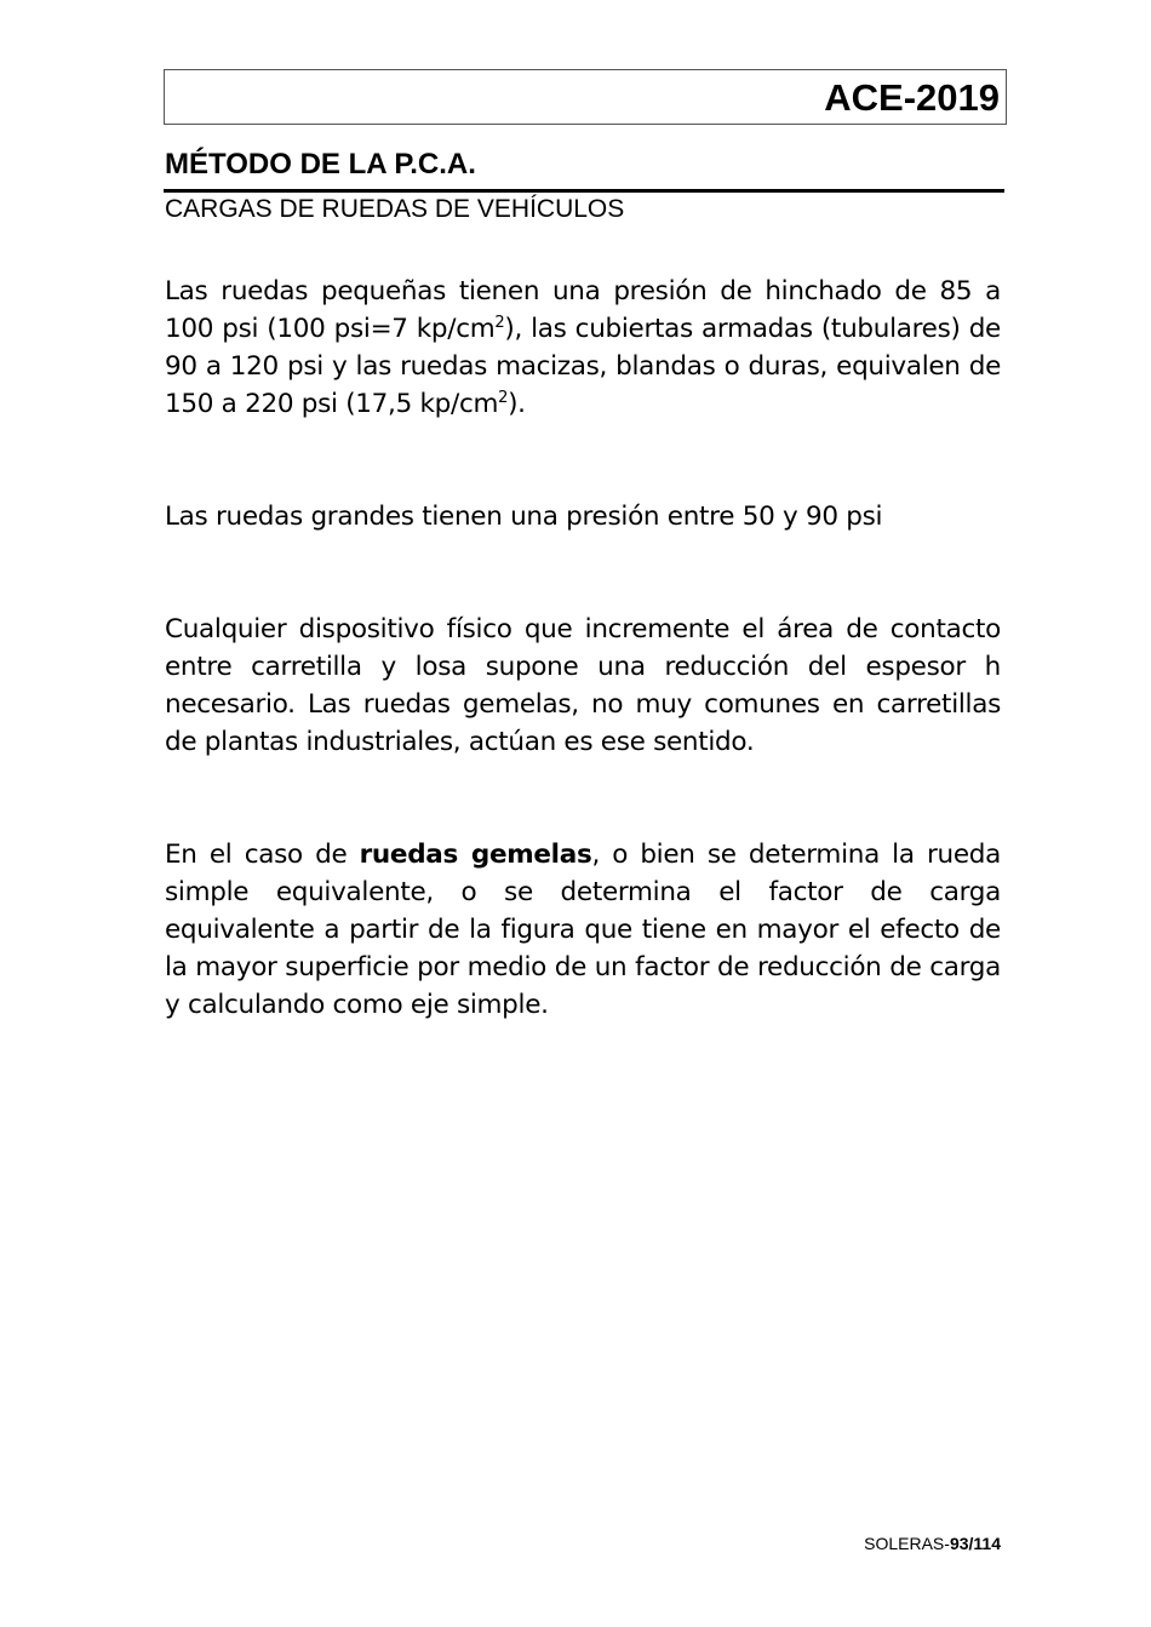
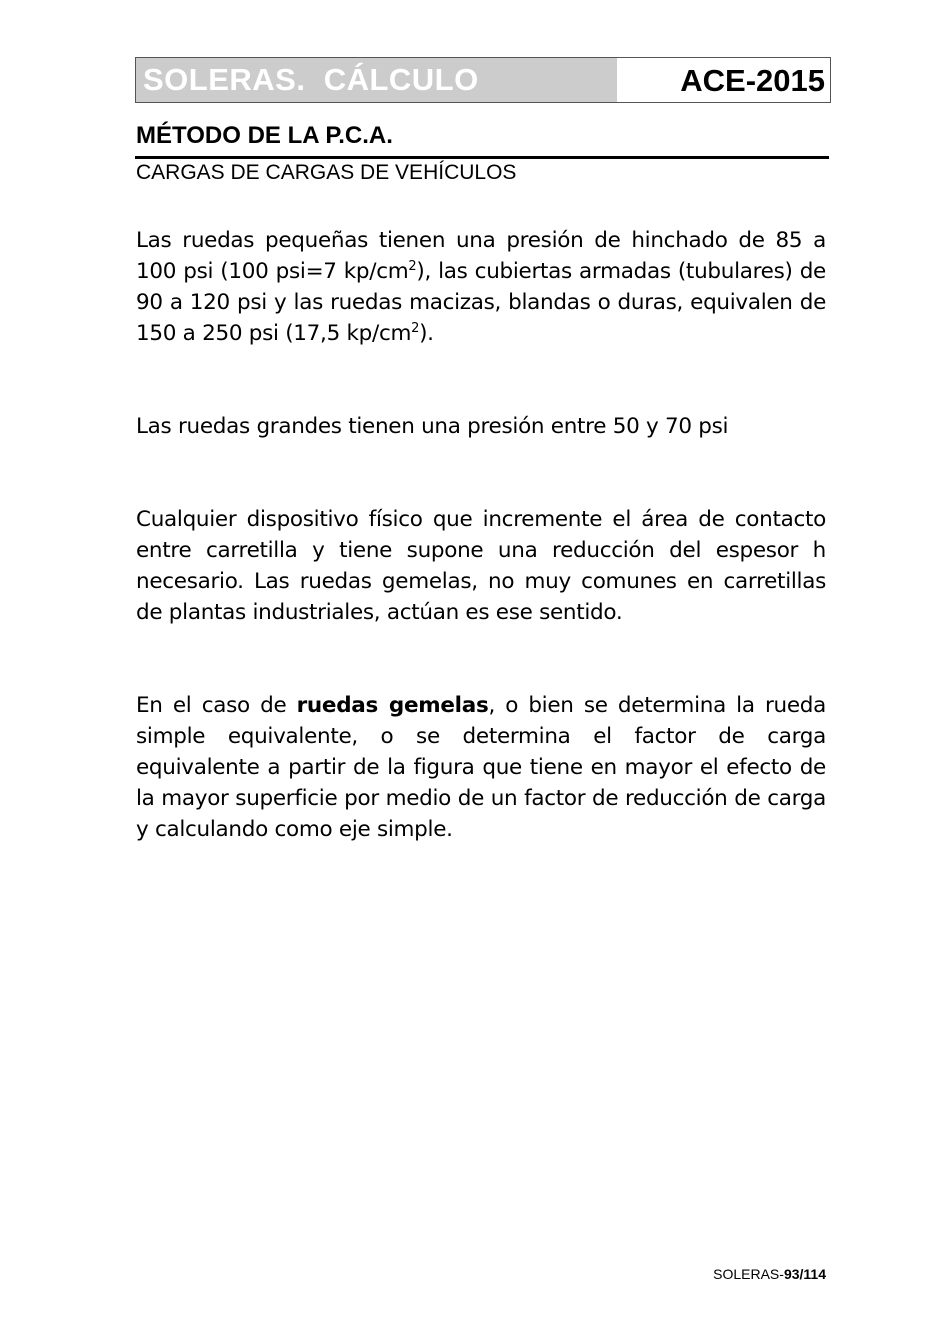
+ SOLERAS. CÁLCULO
- ACE-2019
+ ACE-2015
  MÉTODO DE LA P.C.A.
- CARGAS DE RUEDAS DE VEHÍCULOS
+ CARGAS DE CARGAS DE VEHÍCULOS
- Las ruedas pequeñas tienen una presión de hinchado de 85 a 100 psi (100 psi=7 kp/cm2), las cubiertas armadas (tubulares) de 90 a 120 psi y las ruedas macizas, blandas o duras, equivalen de 150 a 220 psi (17,5 kp/cm2).
+ Las ruedas pequeñas tienen una presión de hinchado de 85 a 100 psi (100 psi=7 kp/cm2), las cubiertas armadas (tubulares) de 90 a 120 psi y las ruedas macizas, blandas o duras, equivalen de 150 a 250 psi (17,5 kp/cm2).
- Las ruedas grandes tienen una presión entre 50 y 90 psi
+ Las ruedas grandes tienen una presión entre 50 y 70 psi
- Cualquier dispositivo físico que incremente el área de contacto entre carretilla y losa supone una reducción del espesor h necesario. Las ruedas gemelas, no muy comunes en carretillas de plantas industriales, actúan es ese sentido.
+ Cualquier dispositivo físico que incremente el área de contacto entre carretilla y tiene supone una reducción del espesor h necesario. Las ruedas gemelas, no muy comunes en carretillas de plantas industriales, actúan es ese sentido.
  En el caso de ruedas gemelas, o bien se determina la rueda simple equivalente, o se determina el factor de carga equivalente a partir de la figura que tiene en mayor el efecto de la mayor superficie por medio de un factor de reducción de carga y calculando como eje simple.
  SOLERAS-93/114
